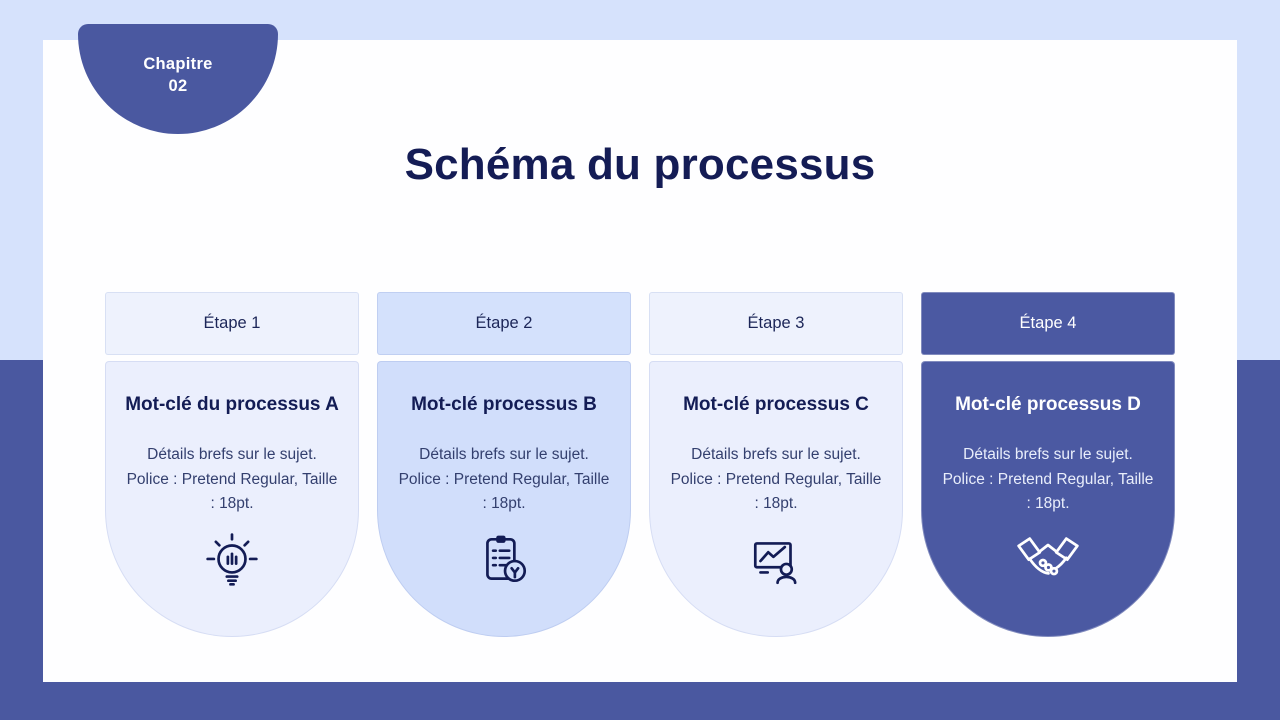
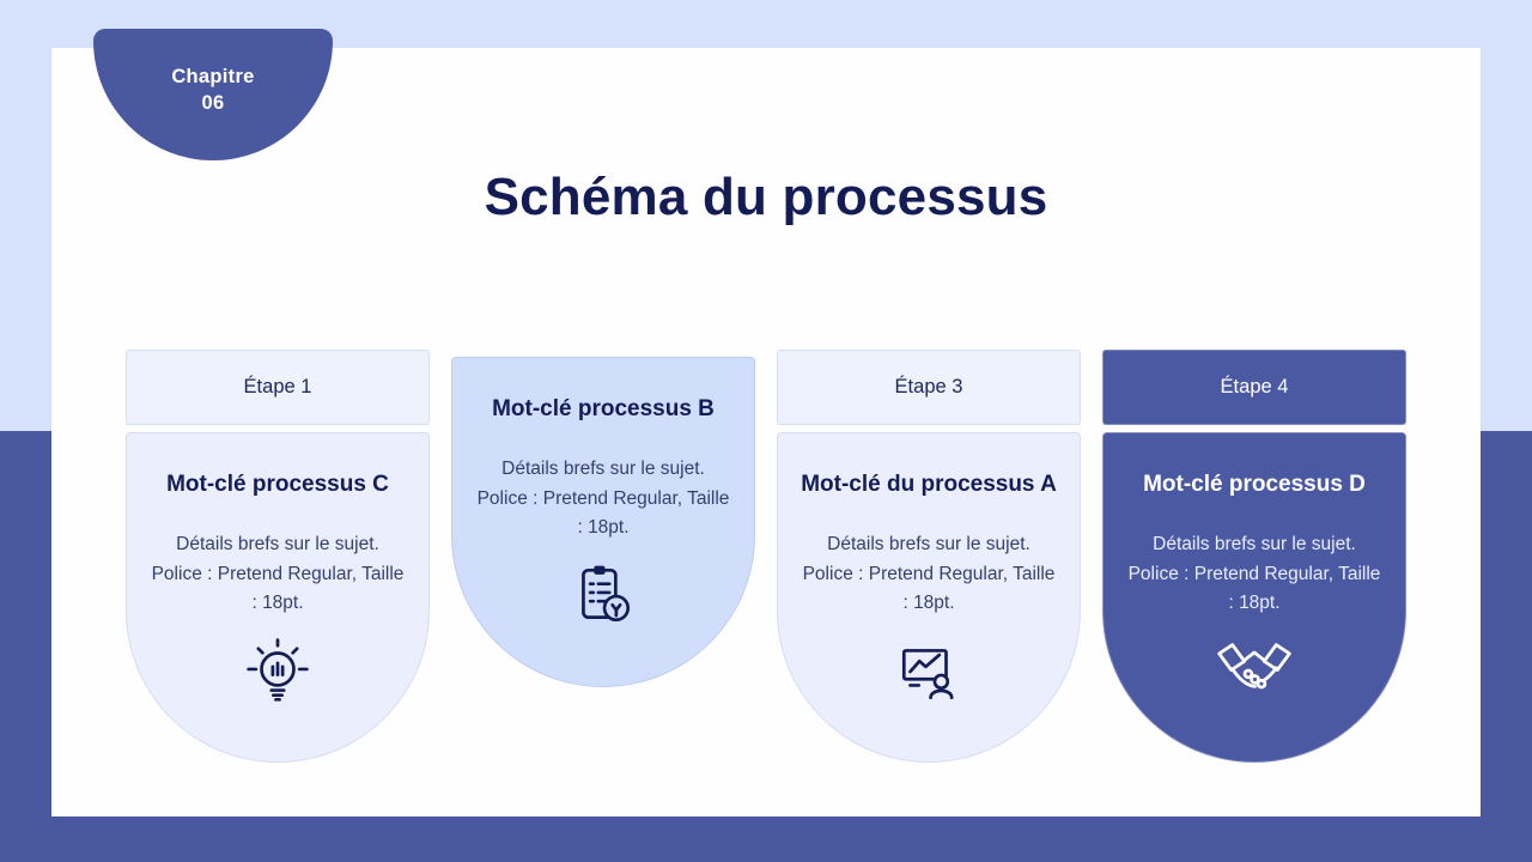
  Chapitre
- 02
+ 06
  Schéma du processus
  Étape 1
- Mot-clé du processus A
+ Mot-clé processus C
  Détails brefs sur le sujet.
  Police : Pretend Regular, Taille
  : 18pt.
- Étape 2
  Mot-clé processus B
  Détails brefs sur le sujet.
  Police : Pretend Regular, Taille
  : 18pt.
  Étape 3
- Mot-clé processus C
+ Mot-clé du processus A
  Détails brefs sur le sujet.
  Police : Pretend Regular, Taille
  : 18pt.
  Étape 4
  Mot-clé processus D
  Détails brefs sur le sujet.
  Police : Pretend Regular, Taille
  : 18pt.
